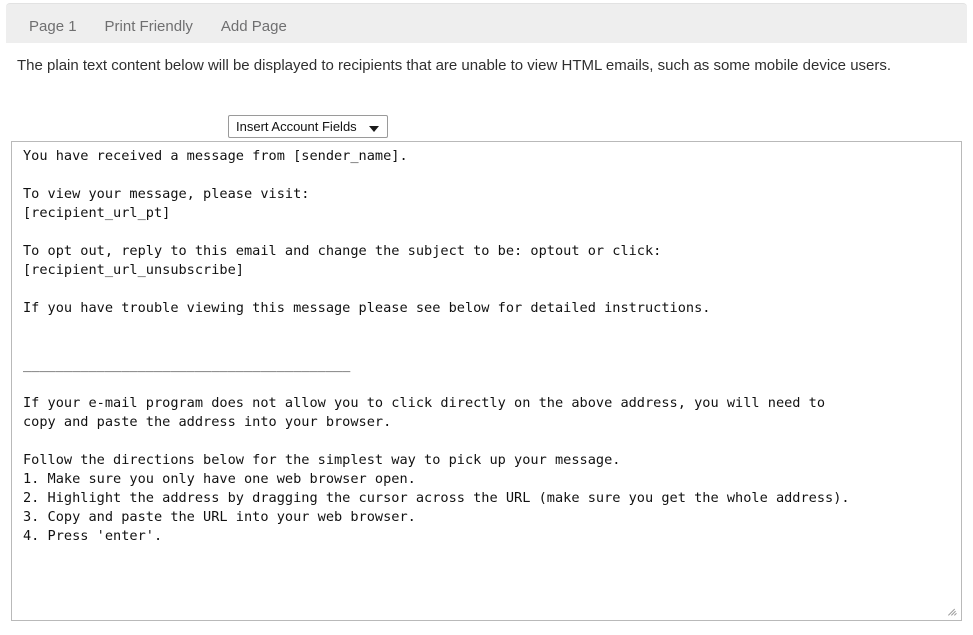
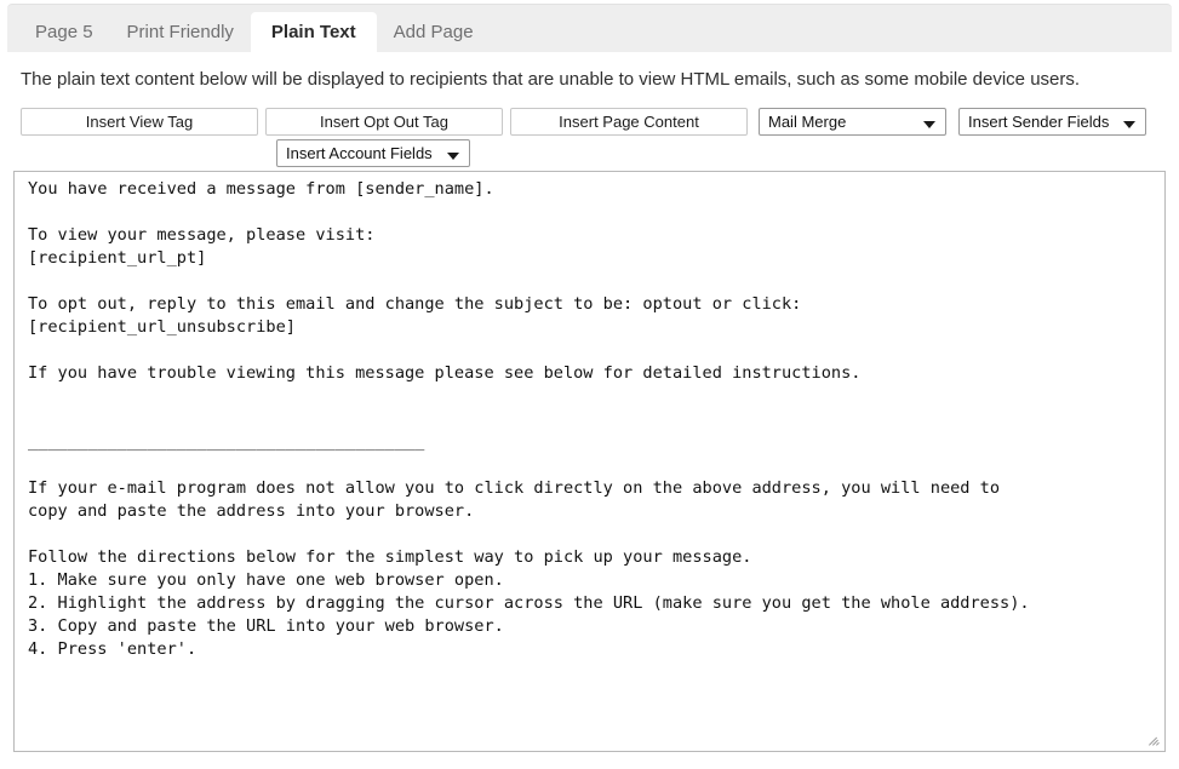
- Page 1
+ Page 5
  Print Friendly
+ Plain Text
  Add Page
  The plain text content below will be displayed to recipients that are unable to view HTML emails, such as some mobile device users.
+ Insert View Tag
+ Insert Opt Out Tag
+ Insert Page Content
+ Mail Merge
+ Insert Sender Fields
  Insert Account Fields
  You have received a message from [sender_name].
  To view your message, please visit:
  [recipient_url_pt]
  To opt out, reply to this email and change the subject to be: optout or click:
  [recipient_url_unsubscribe]
  If you have trouble viewing this message please see below for detailed instructions.
  ________________________________________
  If your e-mail program does not allow you to click directly on the above address, you will need to
  copy and paste the address into your browser.
  Follow the directions below for the simplest way to pick up your message.
  1. Make sure you only have one web browser open.
  2. Highlight the address by dragging the cursor across the URL (make sure you get the whole address).
  3. Copy and paste the URL into your web browser.
  4. Press 'enter'.
